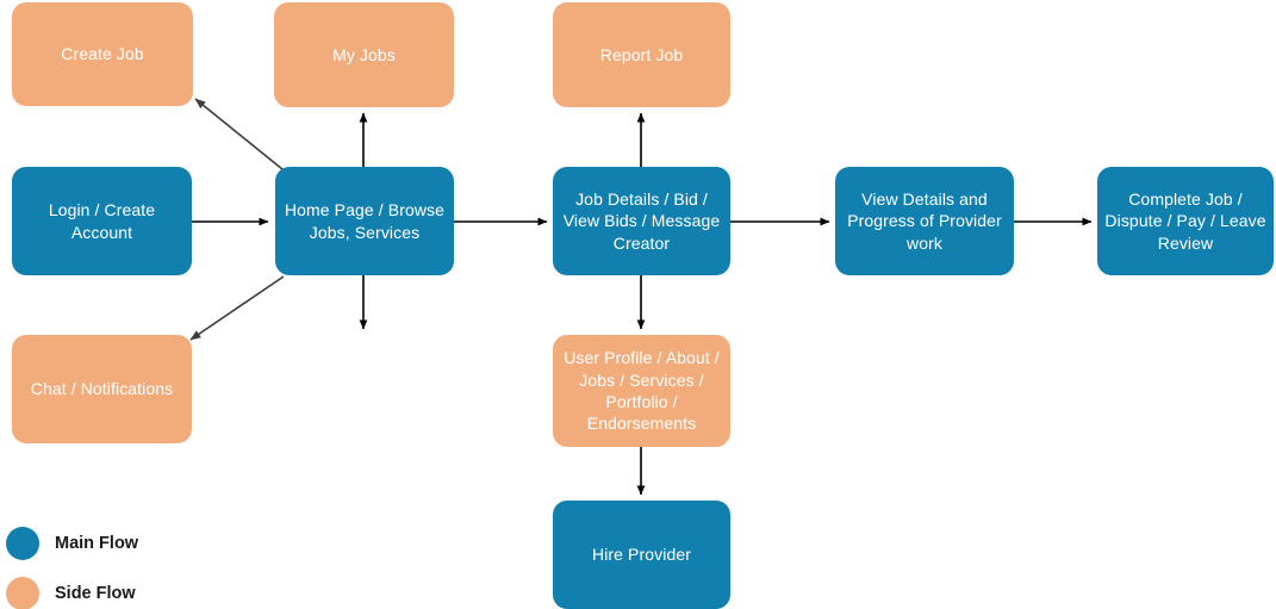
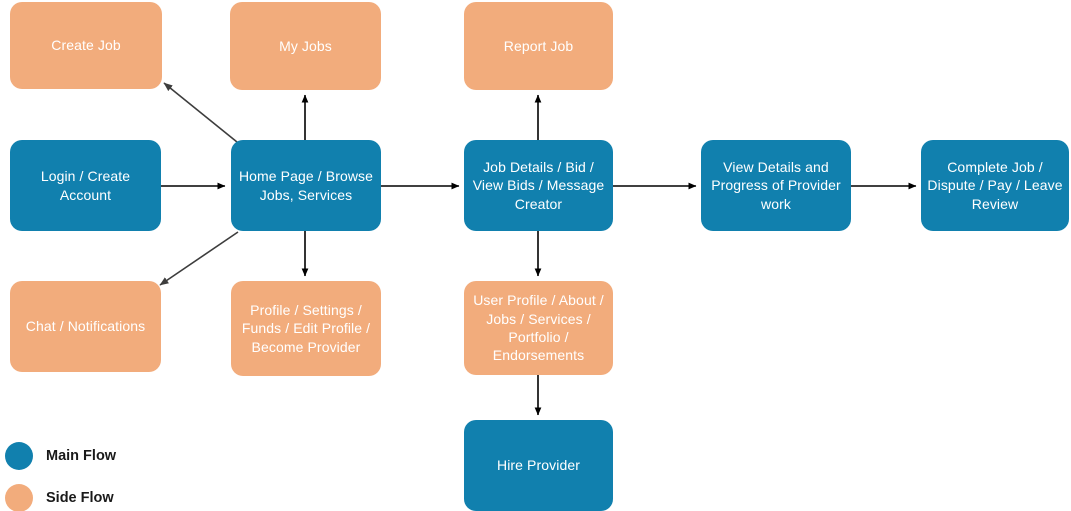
  Create Job
  My Jobs
  Report Job
  Login / Create
  Account
  Home Page / Browse
  Jobs, Services
  Job Details / Bid /
  View Bids / Message
  Creator
  View Details and
  Progress of Provider
  work
  Complete Job /
  Dispute / Pay / Leave
  Review
  Chat / Notifications
+ Profile / Settings /
+ Funds / Edit Profile /
+ Become Provider
  User Profile / About /
  Jobs / Services /
  Portfolio /
  Endorsements
  Hire Provider
  Main Flow
  Side Flow
